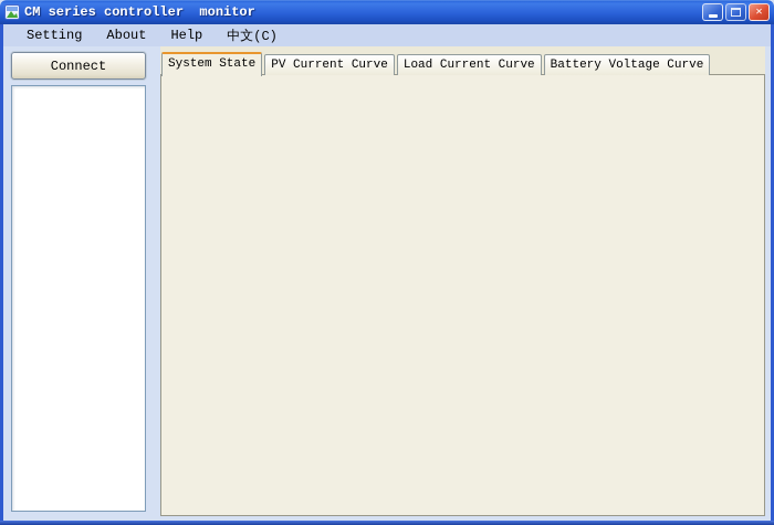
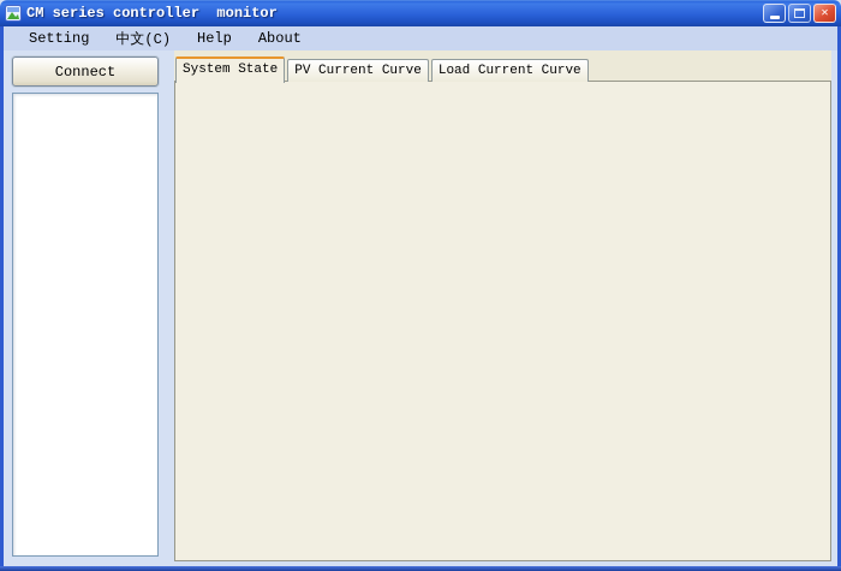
  CM series controller monitor
  Setting
- About
+ 中文(C)
  Help
- 中文(C)
+ About
  Connect
  System State
  PV Current Curve
  Load Current Curve
- Battery Voltage Curve
